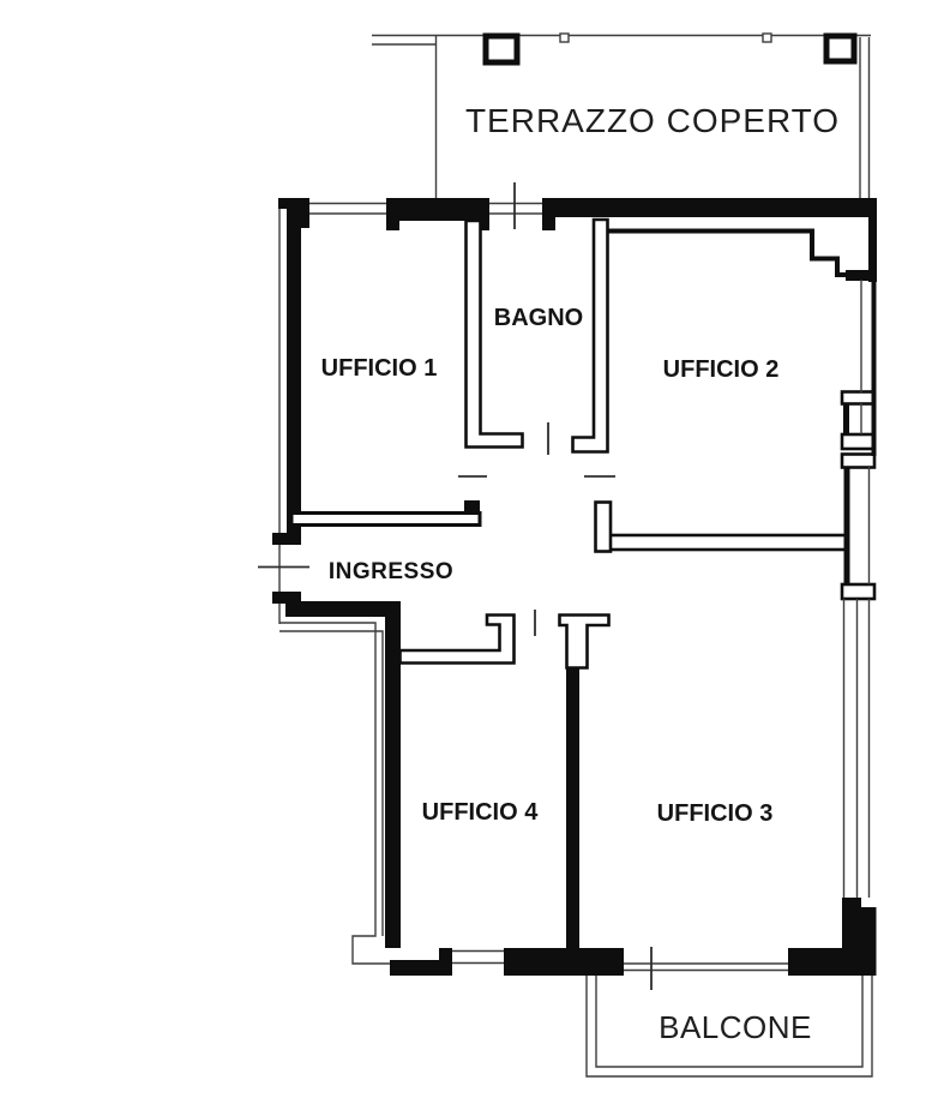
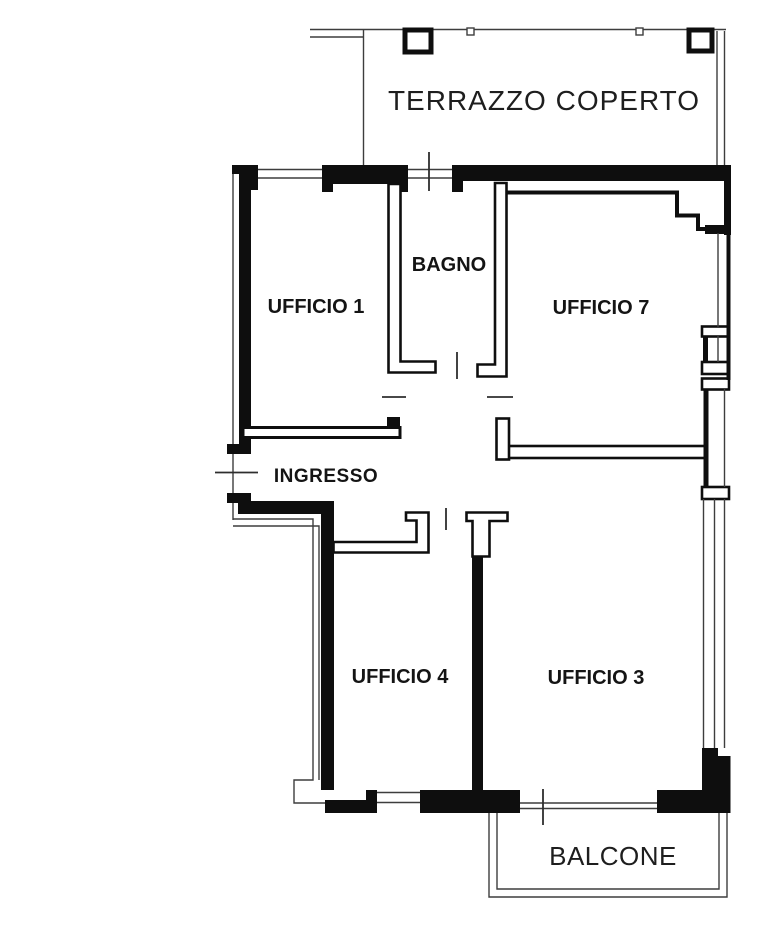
  TERRAZZO COPERTO
  UFFICIO 1
  BAGNO
- UFFICIO 2
+ UFFICIO 7
  INGRESSO
  UFFICIO 4
  UFFICIO 3
  BALCONE
